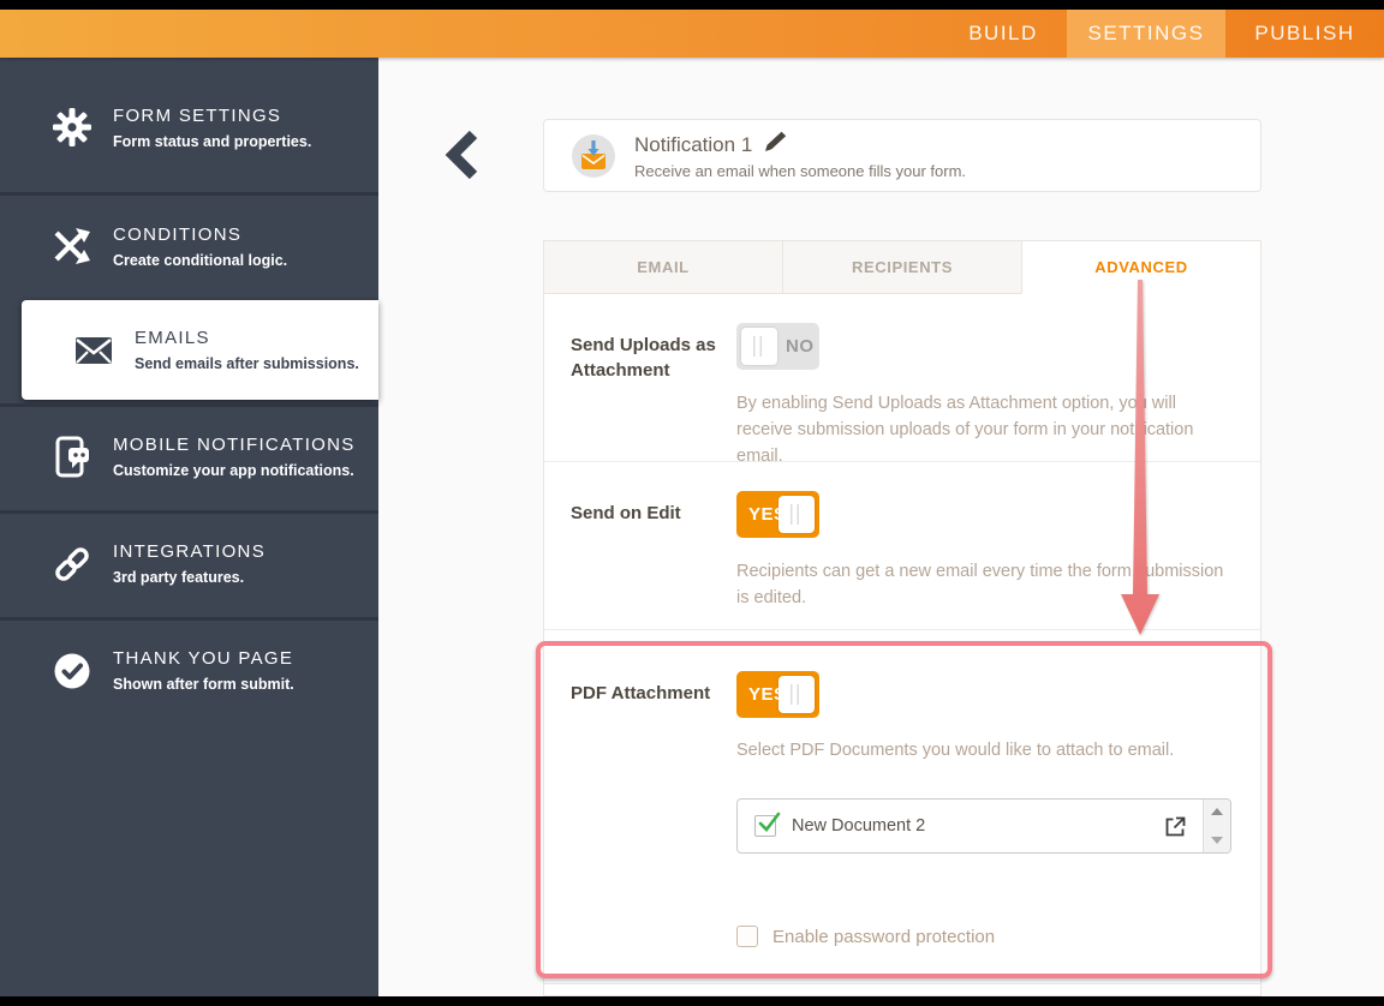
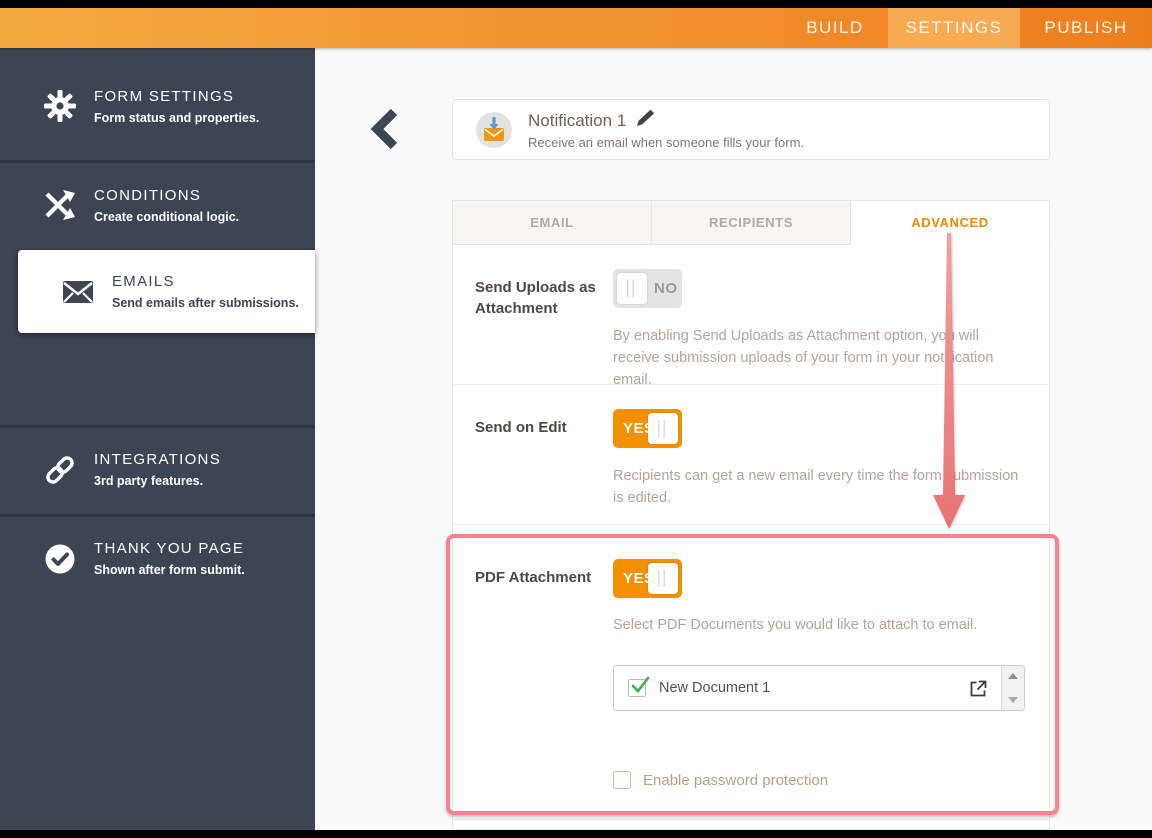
  BUILD
  SETTINGS
  PUBLISH
  FORM SETTINGS
  Form status and properties.
  CONDITIONS
  Create conditional logic.
  EMAILS
  Send emails after submissions.
- MOBILE NOTIFICATIONS
- Customize your app notifications.
  INTEGRATIONS
  3rd party features.
  THANK YOU PAGE
  Shown after form submit.
  Notification 1
  Receive an email when someone fills your form.
  EMAIL
  RECIPIENTS
  ADVANCED
  Send Uploads as Attachment
  NO
  By enabling Send Uploads as Attachment option, yo will receive submission uploads of your form in your notication email.
  Send on Edit
  Recipients can get a new email every time the formubmission is edited.
  PDF Attachment
  Select PDF Documents you would like to attach to email.
- New Document 2
+ New Document 1
  Enable password protection
